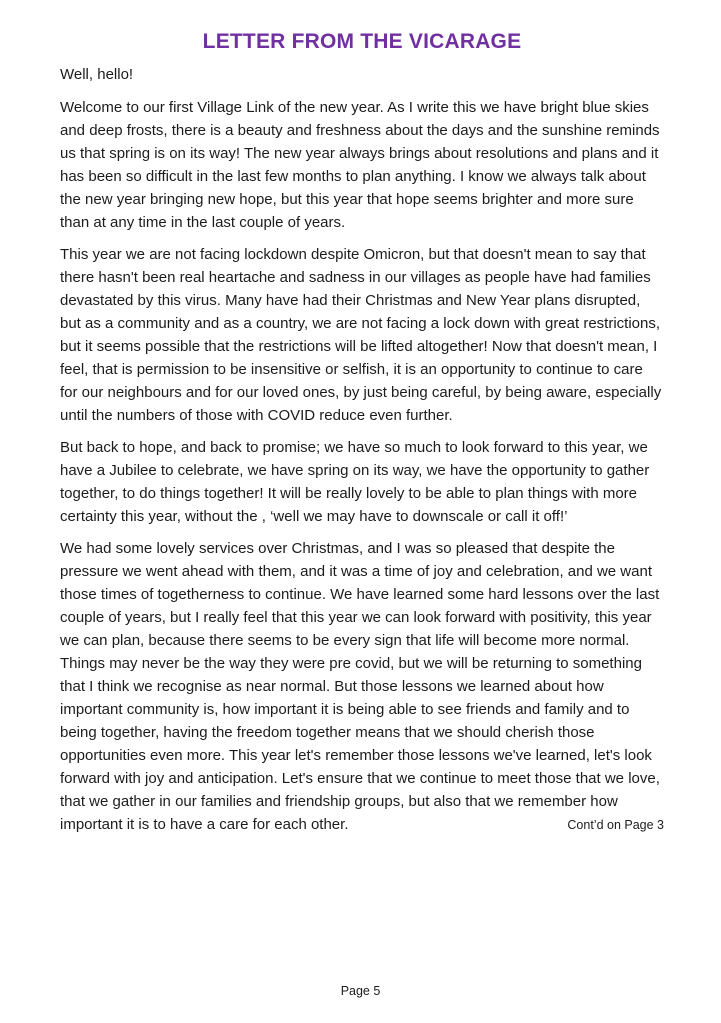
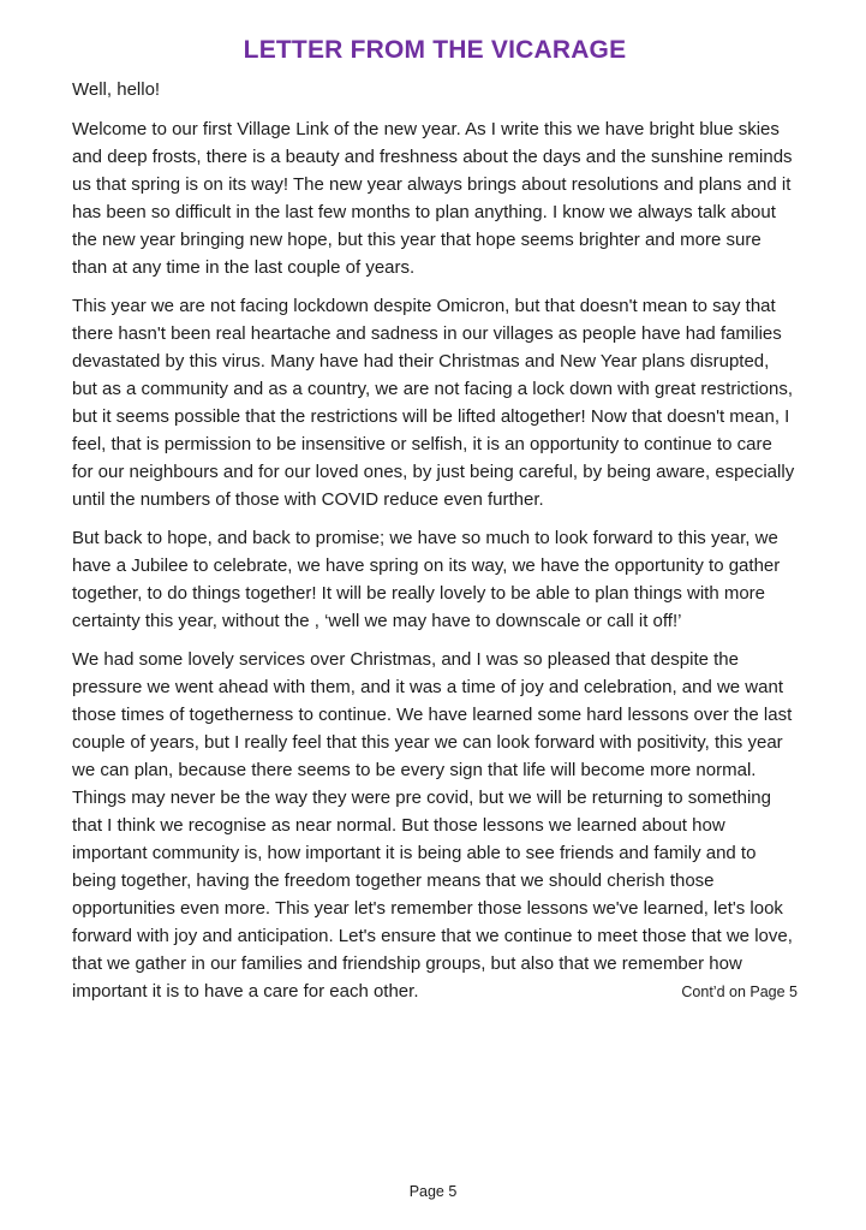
  LETTER FROM THE VICARAGE
  Well, hello!
  Welcome to our first Village Link of the new year. As I write this we have bright blue skies and deep frosts, there is a beauty and freshness about the days and the sunshine reminds us that spring is on its way! The new year always brings about resolutions and plans and it has been so difficult in the last few months to plan anything. I know we always talk about the new year bringing new hope, but this year that hope seems brighter and more sure than at any time in the last couple of years.
  This year we are not facing lockdown despite Omicron, but that doesn't mean to say that there hasn't been real heartache and sadness in our villages as people have had families devastated by this virus. Many have had their Christmas and New Year plans disrupted, but as a community and as a country, we are not facing a lock down with great restrictions, but it seems possible that the restrictions will be lifted altogether! Now that doesn't mean, I feel, that is permission to be insensitive or selfish, it is an opportunity to continue to care for our neighbours and for our loved ones, by just being careful, by being aware, especially until the numbers of those with COVID reduce even further.
  But back to hope, and back to promise; we have so much to look forward to this year, we have a Jubilee to celebrate, we have spring on its way, we have the opportunity to gather together, to do things together! It will be really lovely to be able to plan things with more certainty this year, without the , ‘well we may have to downscale or call it off!’
  We had some lovely services over Christmas, and I was so pleased that despite the pressure we went ahead with them, and it was a time of joy and celebration, and we want those times of togetherness to continue. We have learned some hard lessons over the last couple of years, but I really feel that this year we can look forward with positivity, this year we can plan, because there seems to be every sign that life will become more normal. Things may never be the way they were pre covid, but we will be returning to something that I think we recognise as near normal. But those lessons we learned about how important community is, how important it is being able to see friends and family and to being together, having the freedom together means that we should cherish those opportunities even more. This year let's remember those lessons we've learned, let's look forward with joy and anticipation. Let's ensure that we continue to meet those that we love, that we gather in our families and friendship groups, but also that we remember how important it is to have a care for each other.
- Cont’d on Page 3
+ Cont’d on Page 5
  Page 5
